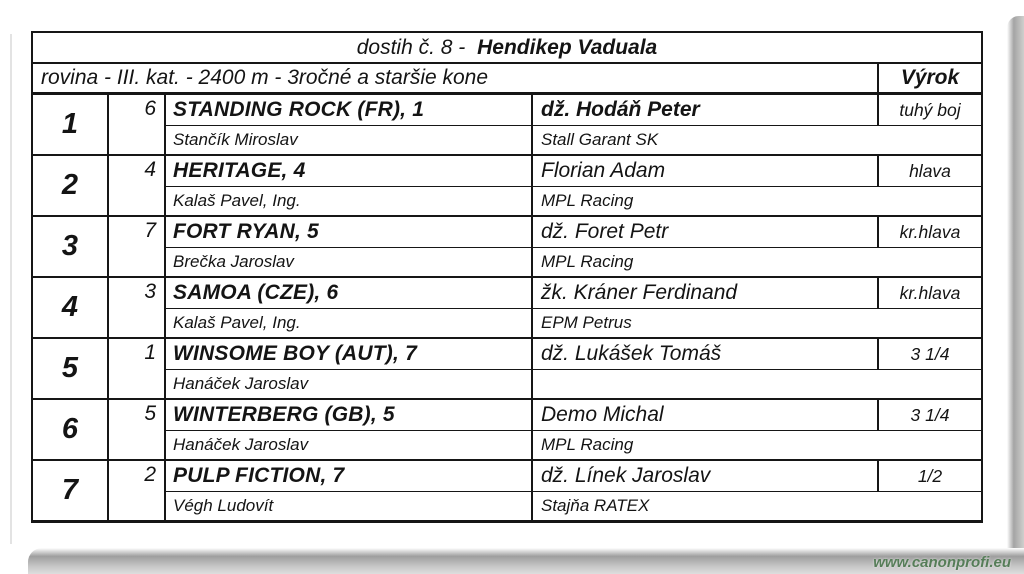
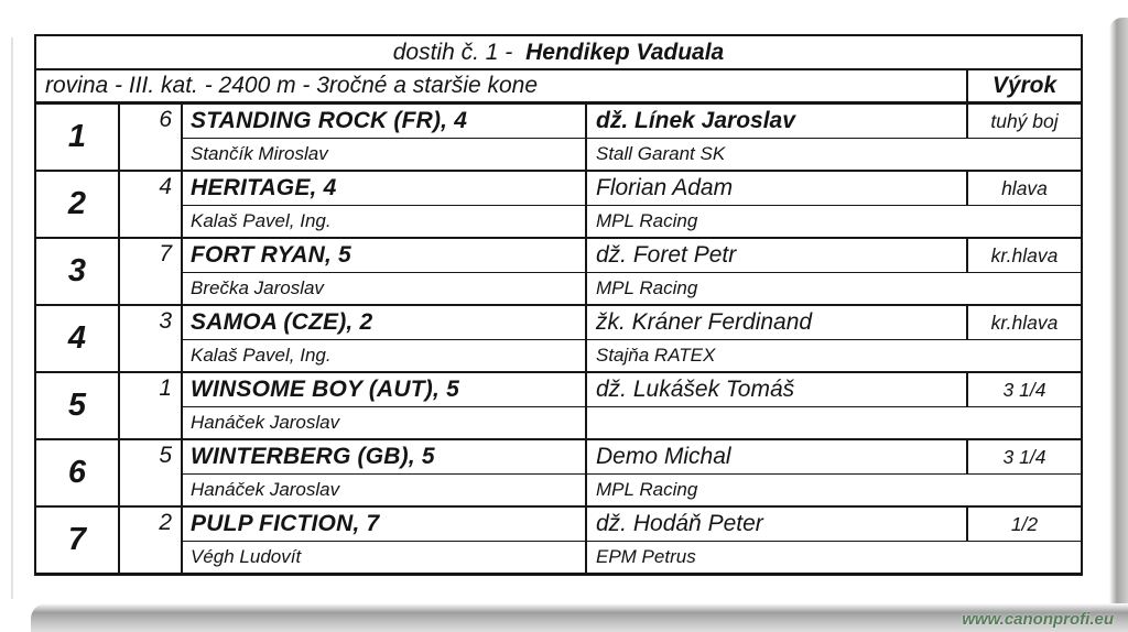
- dostih č. 8 -
+ dostih č. 1 -
  Hendikep Vaduala
  rovina - III. kat. - 2400 m - 3ročné a staršie kone
  Výrok
  1
  6
- STANDING ROCK (FR), 1
+ STANDING ROCK (FR), 4
- dž. Hodáň Peter
+ dž. Línek Jaroslav
  tuhý boj
  Stančík Miroslav
  Stall Garant SK
  2
  4
  HERITAGE, 4
  Florian Adam
  hlava
  Kalaš Pavel, Ing.
  MPL Racing
  3
  7
  FORT RYAN, 5
  dž. Foret Petr
  kr.hlava
  Brečka Jaroslav
  MPL Racing
  4
  3
- SAMOA (CZE), 6
+ SAMOA (CZE), 2
  žk. Kráner Ferdinand
  kr.hlava
  Kalaš Pavel, Ing.
- EPM Petrus
+ Stajňa RATEX
  5
  1
- WINSOME BOY (AUT), 7
+ WINSOME BOY (AUT), 5
  dž. Lukášek Tomáš
  3 1/4
  Hanáček Jaroslav
  6
  5
  WINTERBERG (GB), 5
  Demo Michal
  3 1/4
  Hanáček Jaroslav
  MPL Racing
  7
  2
  PULP FICTION, 7
- dž. Línek Jaroslav
+ dž. Hodáň Peter
  1/2
  Végh Ludovít
- Stajňa RATEX
+ EPM Petrus
  www.canonprofi.eu
